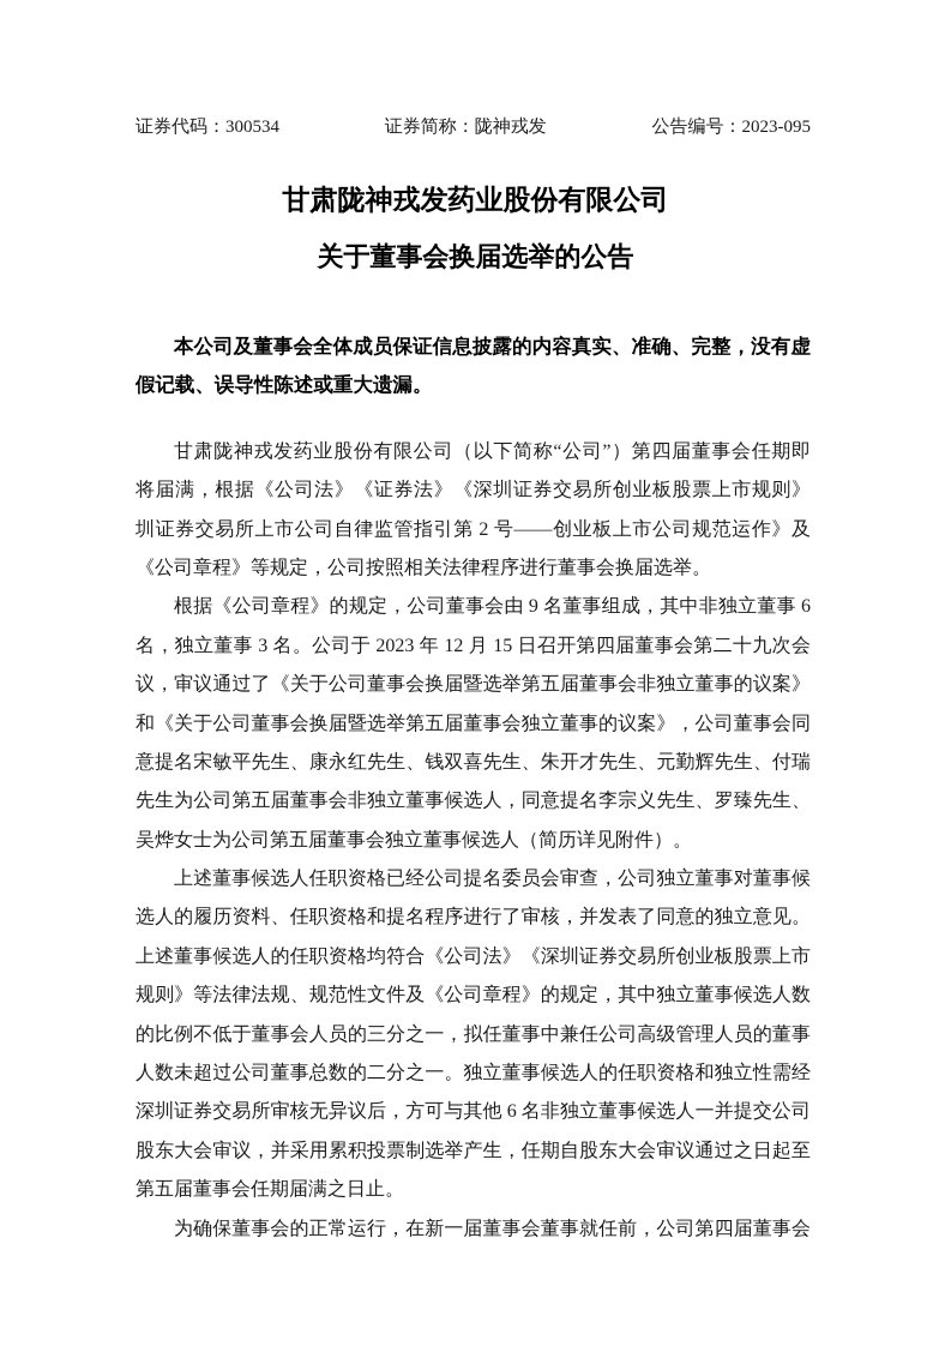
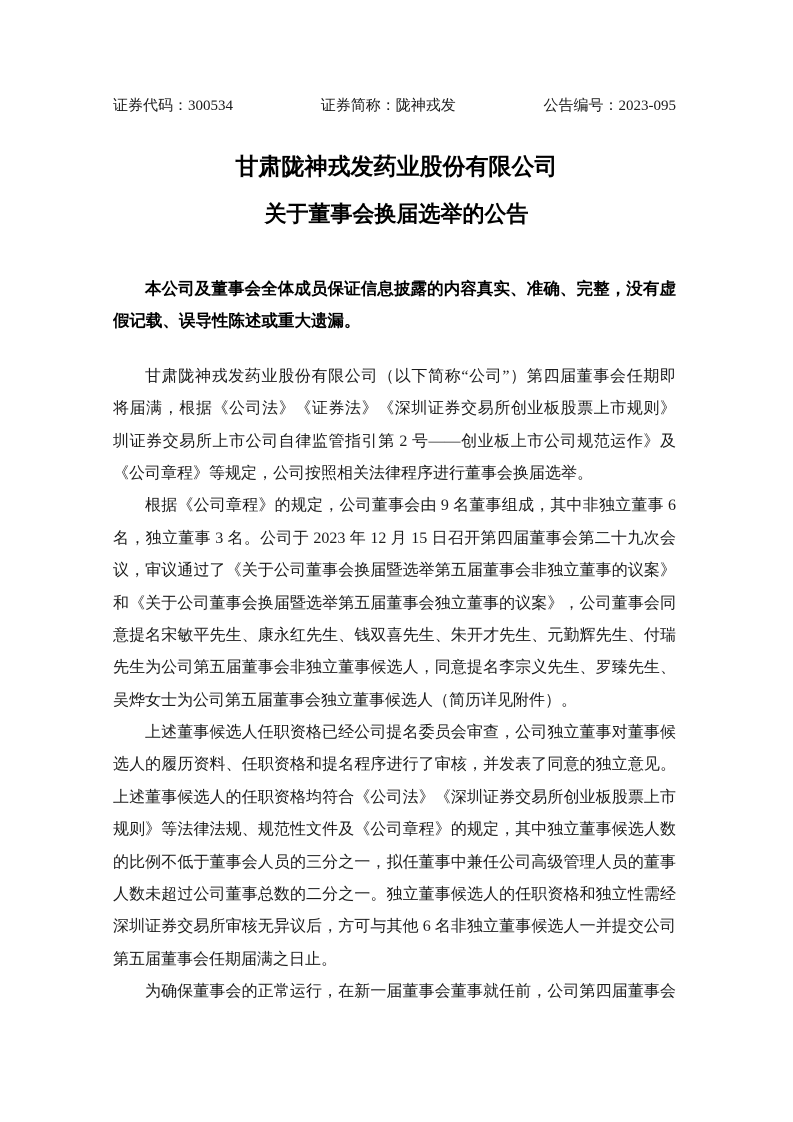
  证券代码：300534
  证券简称：陇神戎发
  公告编号：2023-095
  甘肃陇神戎发药业股份有限公司
  关于董事会换届选举的公告
  本公司及董事会全体成员保证信息披露的内容真实、准确、完整，没有虚
  假记载、误导性陈述或重大遗漏。
  甘肃陇神戎发药业股份有限公司（以下简称“公司”）第四届董事会任期即
  将届满，根据《公司法》《证券法》《深圳证券交易所创业板股票上市规则》
  圳证券交易所上市公司自律监管指引第 2 号——创业板上市公司规范运作》及
  《公司章程》等规定，公司按照相关法律程序进行董事会换届选举。
  根据《公司章程》的规定，公司董事会由 9 名董事组成，其中非独立董事 6
  名，独立董事 3 名。公司于 2023 年 12 月 15 日召开第四届董事会第二十九次会
  议，审议通过了《关于公司董事会换届暨选举第五届董事会非独立董事的议案》
  和《关于公司董事会换届暨选举第五届董事会独立董事的议案》，公司董事会同
  意提名宋敏平先生、康永红先生、钱双喜先生、朱开才先生、元勤辉先生、付瑞
  先生为公司第五届董事会非独立董事候选人，同意提名李宗义先生、罗臻先生、
  吴烨女士为公司第五届董事会独立董事候选人（简历详见附件）。
  上述董事候选人任职资格已经公司提名委员会审查，公司独立董事对董事候
  选人的履历资料、任职资格和提名程序进行了审核，并发表了同意的独立意见。
  上述董事候选人的任职资格均符合《公司法》《深圳证券交易所创业板股票上市
  规则》等法律法规、规范性文件及《公司章程》的规定，其中独立董事候选人数
  的比例不低于董事会人员的三分之一，拟任董事中兼任公司高级管理人员的董事
  人数未超过公司董事总数的二分之一。独立董事候选人的任职资格和独立性需经
  深圳证券交易所审核无异议后，方可与其他 6 名非独立董事候选人一并提交公司
- 股东大会审议，并采用累积投票制选举产生，任期自股东大会审议通过之日起至
  第五届董事会任期届满之日止。
  为确保董事会的正常运行，在新一届董事会董事就任前，公司第四届董事会
